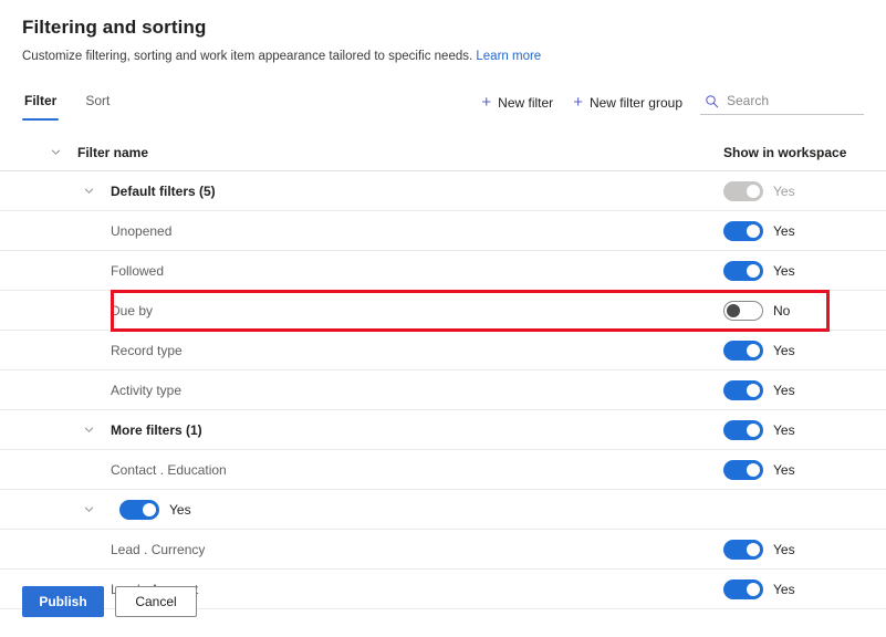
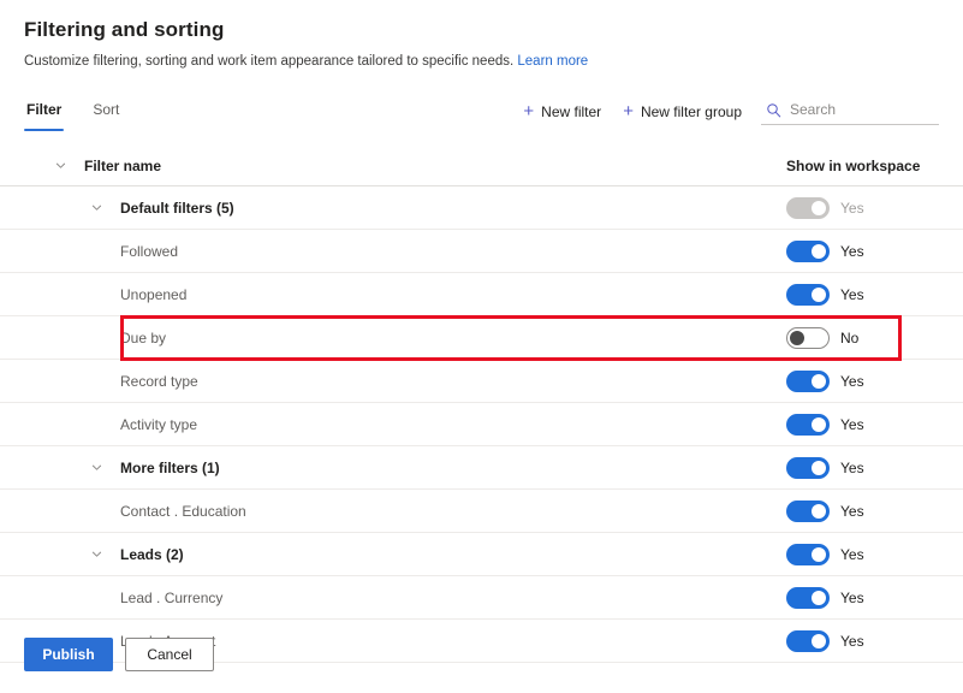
  Filtering and sorting
  Customize filtering, sorting and work item appearance tailored to specific needs. Learn more
  Filter
  Sort
  +
  New filter
  +
  New filter group
  Search
  Filter name
  Show in workspace
  Default filters (5)
  Yes
- Unopened
+ Followed
  Yes
- Followed
+ Unopened
  Yes
  Due by
  No
  Record type
  Yes
  Activity type
  Yes
  More filters (1)
  Yes
  Contact . Education
  Yes
+ Leads (2)
  Yes
  Lead . Currency
  Yes
  Yes
  Publish
  Cancel
